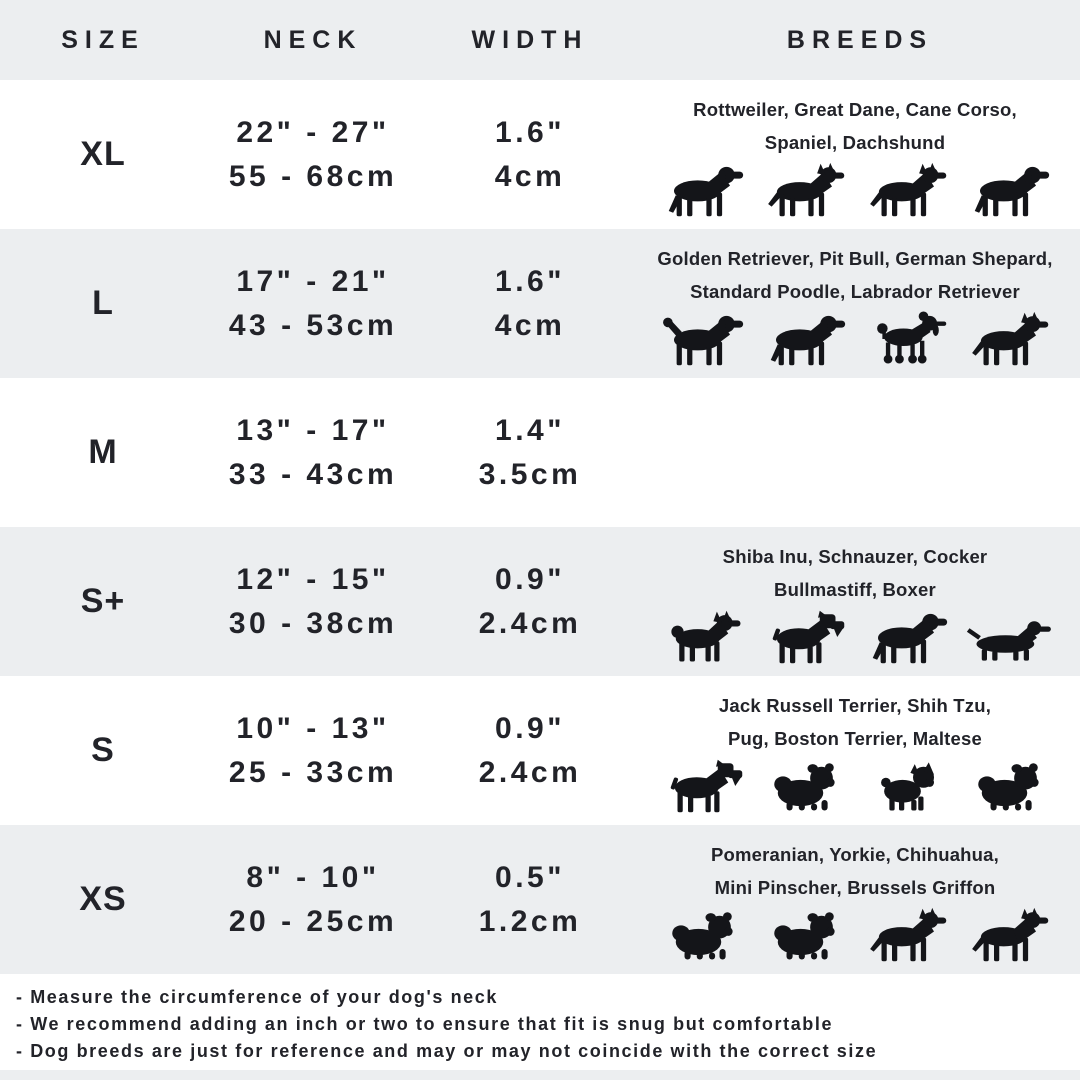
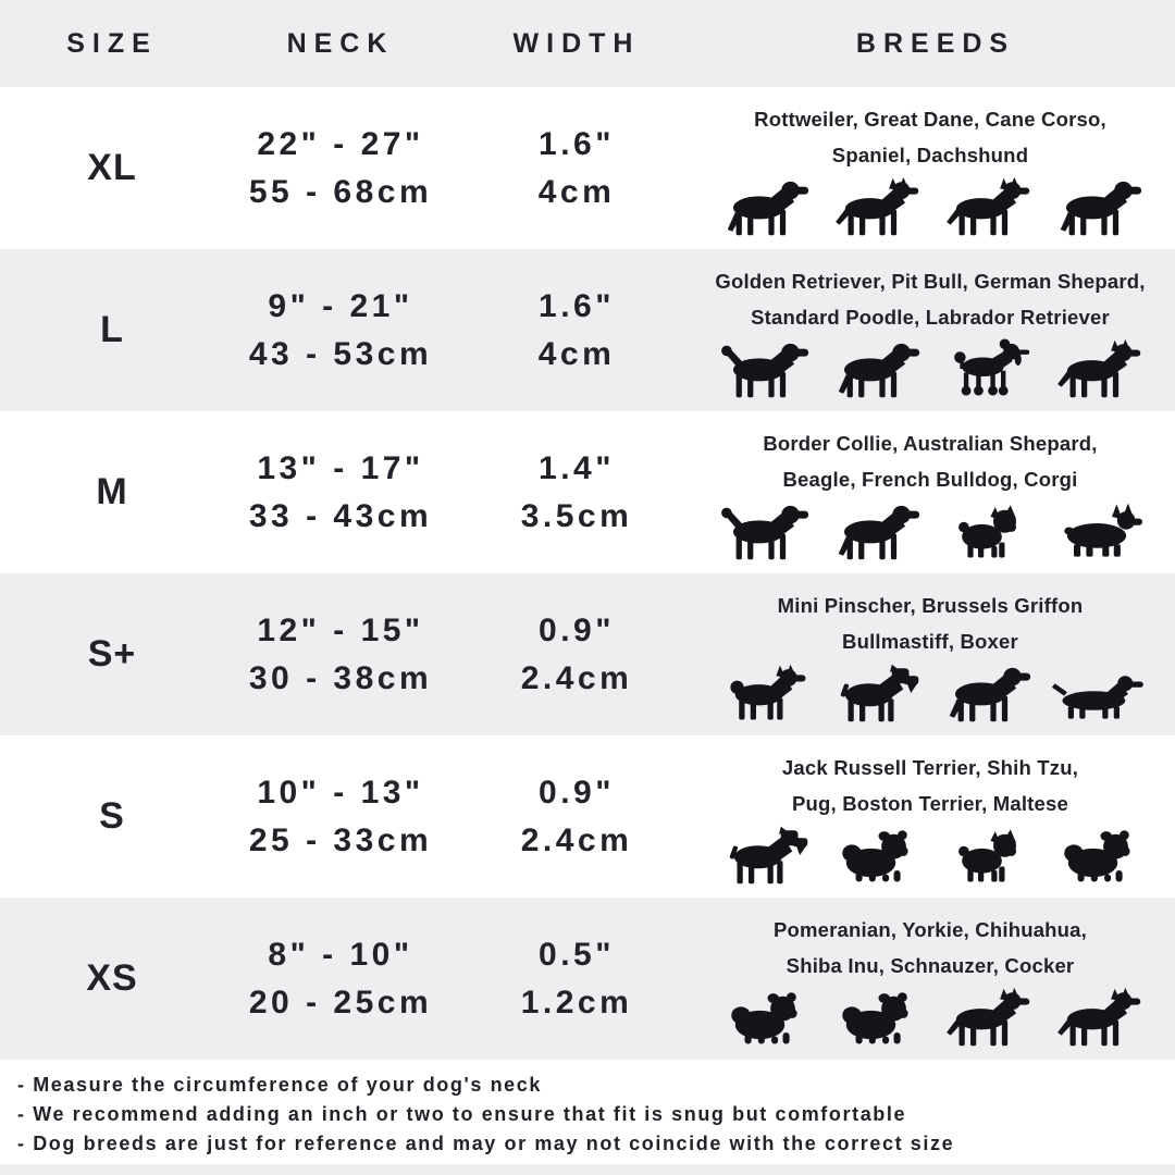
  SIZE
  NECK
  WIDTH
  BREEDS
  XL
  22" - 27"
  55 - 68cm
  1.6"
  4cm
  Rottweiler, Great Dane, Cane Corso,
  Spaniel, Dachshund
  L
- 17" - 21"
+ 9" - 21"
  43 - 53cm
  1.6"
  4cm
  Golden Retriever, Pit Bull, German Shepard,
  Standard Poodle, Labrador Retriever
  M
  13" - 17"
  33 - 43cm
  1.4"
  3.5cm
+ Border Collie, Australian Shepard,
+ Beagle, French Bulldog, Corgi
  S+
  12" - 15"
  30 - 38cm
  0.9"
  2.4cm
- Shiba Inu, Schnauzer, Cocker
+ Mini Pinscher, Brussels Griffon
  Bullmastiff, Boxer
  S
  10" - 13"
  25 - 33cm
  0.9"
  2.4cm
  Jack Russell Terrier, Shih Tzu,
  Pug, Boston Terrier, Maltese
  XS
  8" - 10"
  20 - 25cm
  0.5"
  1.2cm
  Pomeranian, Yorkie, Chihuahua,
- Mini Pinscher, Brussels Griffon
+ Shiba Inu, Schnauzer, Cocker
  - Measure the circumference of your dog's neck
  - We recommend adding an inch or two to ensure that fit is snug but comfortable
  - Dog breeds are just for reference and may or may not coincide with the correct size
